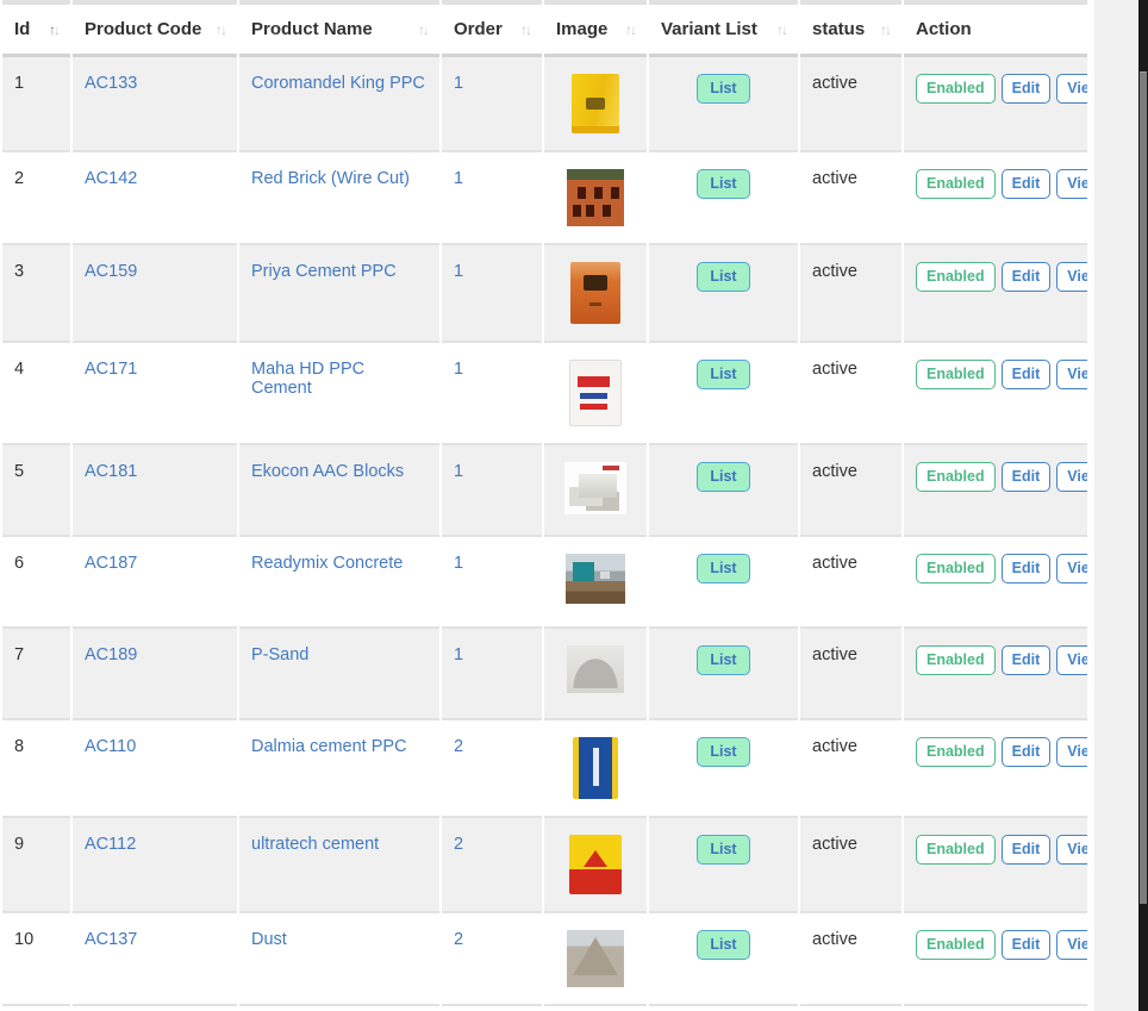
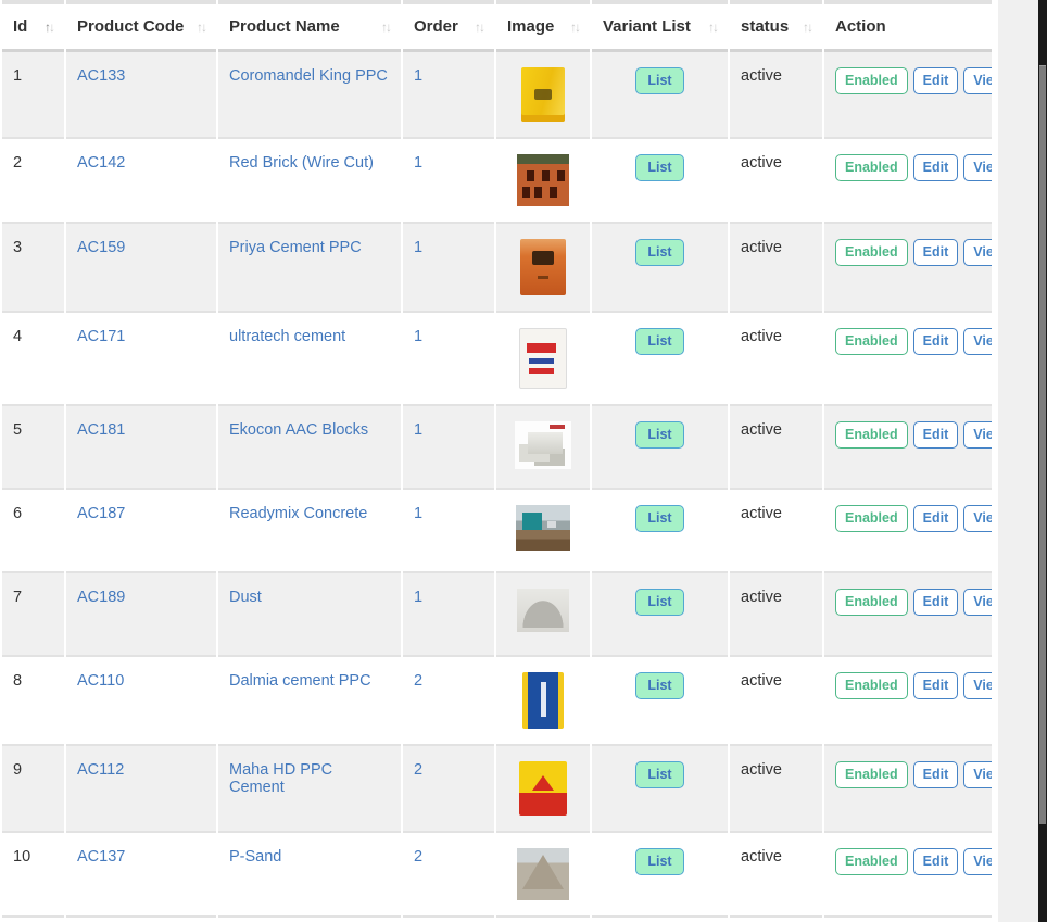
  Id ↑↓	Product Code ↑↓	Product Name ↑↓	Order ↑↓	Image ↑↓	Variant List ↑↓	status ↑↓	Action
  1	AC133	Coromandel King PPC	1		List	active	Enabled Edit Vie
  2	AC142	Red Brick (Wire Cut)	1		List	active	Enabled Edit Vie
  3	AC159	Priya Cement PPC	1		List	active	Enabled Edit Vie
- 4	AC171	Maha HD PPC Cement	1		List	active	Enabled Edit Vie
+ 4	AC171	ultratech cement	1		List	active	Enabled Edit Vie
  5	AC181	Ekocon AAC Blocks	1		List	active	Enabled Edit Vie
  6	AC187	Readymix Concrete	1		List	active	Enabled Edit Vie
- 7	AC189	P-Sand	1		List	active	Enabled Edit Vie
+ 7	AC189	Dust	1		List	active	Enabled Edit Vie
  8	AC110	Dalmia cement PPC	2		List	active	Enabled Edit Vie
- 9	AC112	ultratech cement	2		List	active	Enabled Edit Vie
+ 9	AC112	Maha HD PPC Cement	2		List	active	Enabled Edit Vie
- 10	AC137	Dust	2		List	active	Enabled Edit Vie
+ 10	AC137	P-Sand	2		List	active	Enabled Edit Vie
